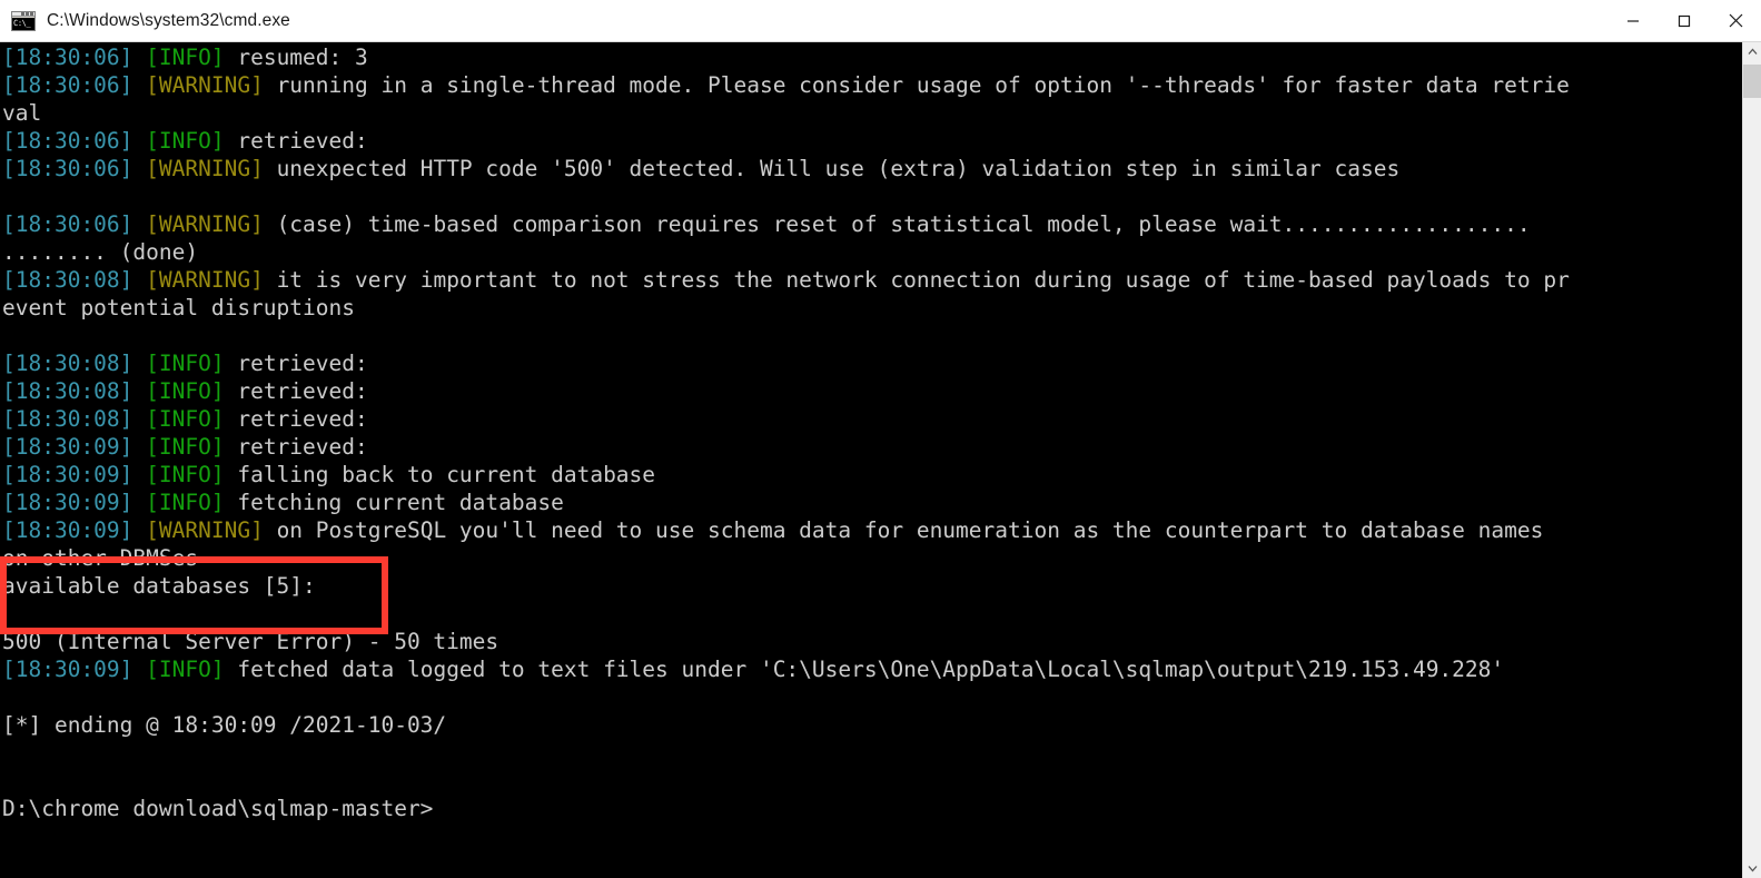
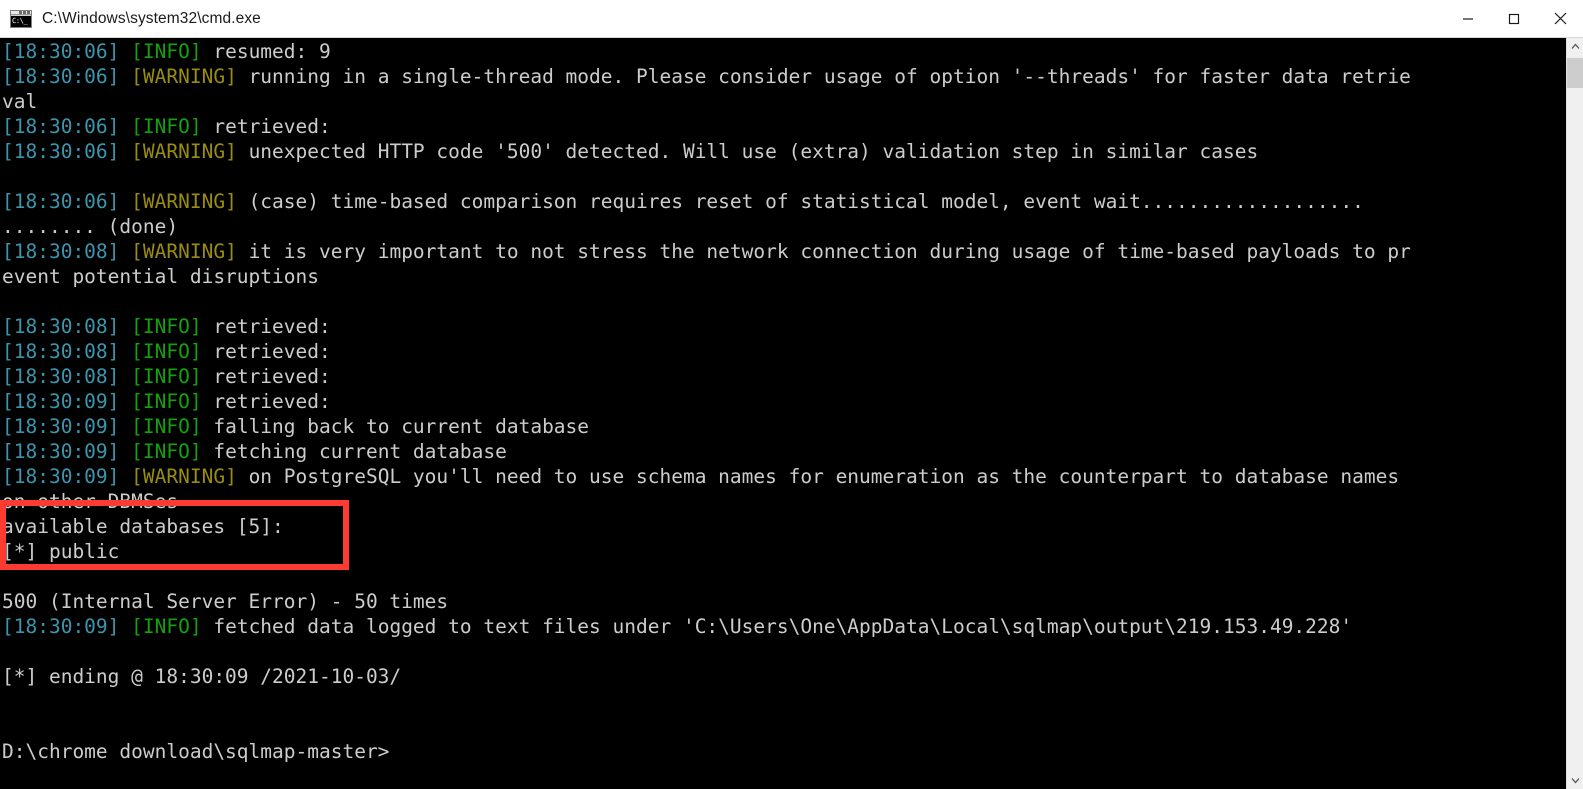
  C:\_
  C:\Windows\system32\cmd.exe
- [18:30:06] [INFO] resumed: 3
+ [18:30:06] [INFO] resumed: 9
  [18:30:06] [WARNING] running in a single-thread mode. Please consider usage of option '--threads' for faster data retrie
  val
  [18:30:06] [INFO] retrieved:
  [18:30:06] [WARNING] unexpected HTTP code '500' detected. Will use (extra) validation step in similar cases
- [18:30:06] [WARNING] (case) time-based comparison requires reset of statistical model, please wait...................
+ [18:30:06] [WARNING] (case) time-based comparison requires reset of statistical model, event wait...................
  ........ (done)
  [18:30:08] [WARNING] it is very important to not stress the network connection during usage of time-based payloads to pr
  event potential disruptions
  [18:30:08] [INFO] retrieved:
  [18:30:08] [INFO] retrieved:
  [18:30:08] [INFO] retrieved:
  [18:30:09] [INFO] retrieved:
  [18:30:09] [INFO] falling back to current database
  [18:30:09] [INFO] fetching current database
- [18:30:09] [WARNING] on PostgreSQL you'll need to use schema data for enumeration as the counterpart to database names
+ [18:30:09] [WARNING] on PostgreSQL you'll need to use schema names for enumeration as the counterpart to database names
  on other DBMSes
  available databases [5]:
+ [*] public
  500 (Internal Server Error) - 50 times
  [18:30:09] [INFO] fetched data logged to text files under 'C:\Users\One\AppData\Local\sqlmap\output\219.153.49.228'
  [*] ending @ 18:30:09 /2021-10-03/
  D:\chrome download\sqlmap-master>
